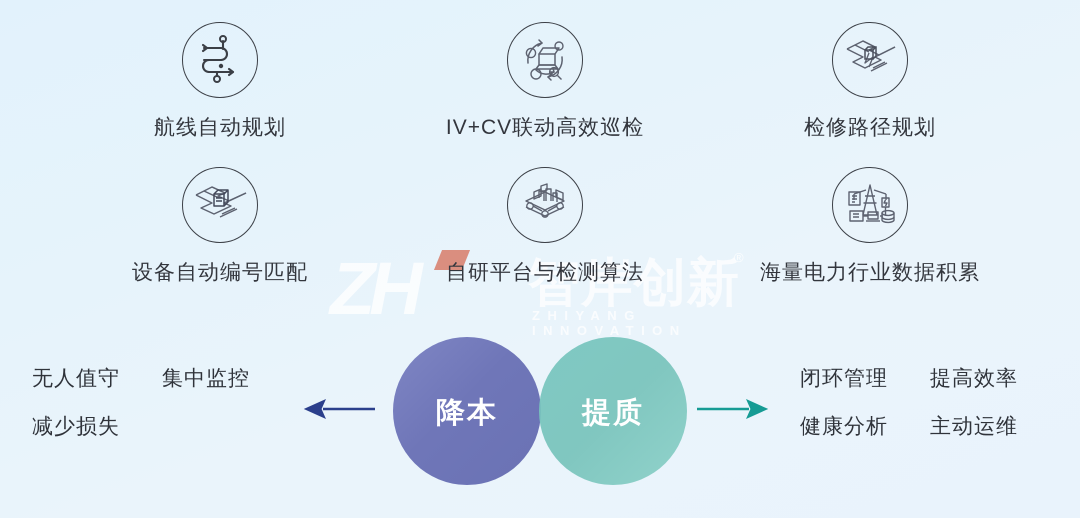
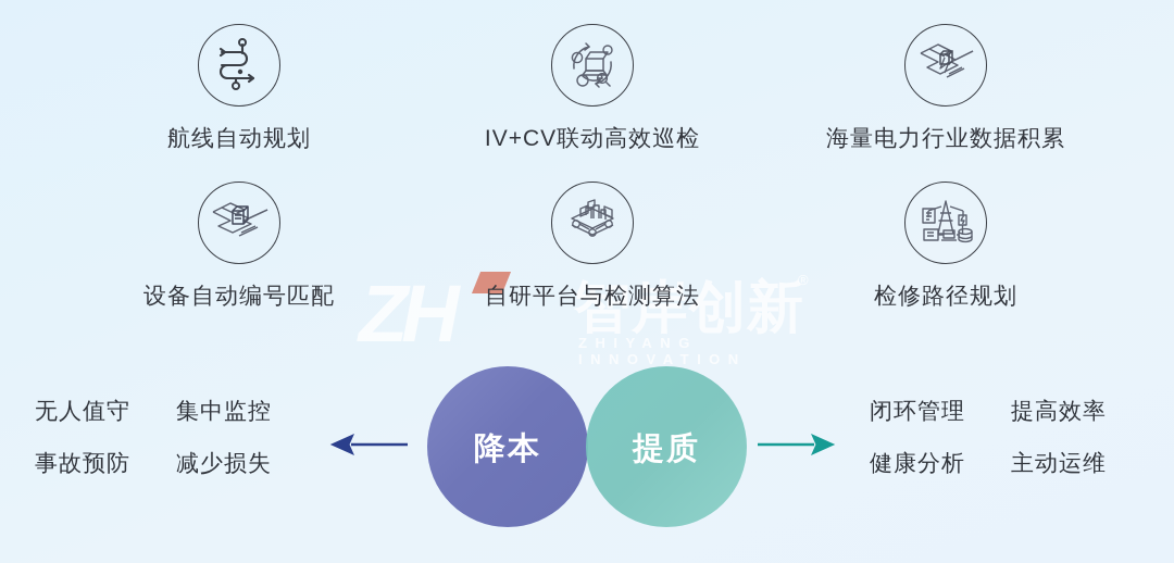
  智岸创新
  航线自动规划
  IV+CV联动高效巡检
- 检修路径规划
+ 海量电力行业数据积累
  设备自动编号匹配
  自研平台与检测算法
- 海量电力行业数据积累
+ 检修路径规划
  无人值守
  集中监控
+ 事故预防
  减少损失
  降本
  提质
  闭环管理
  提高效率
  健康分析
  主动运维
